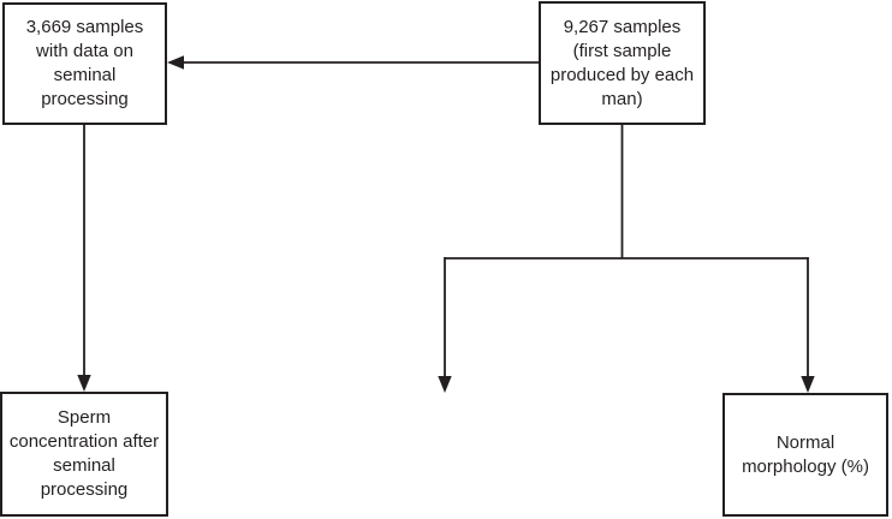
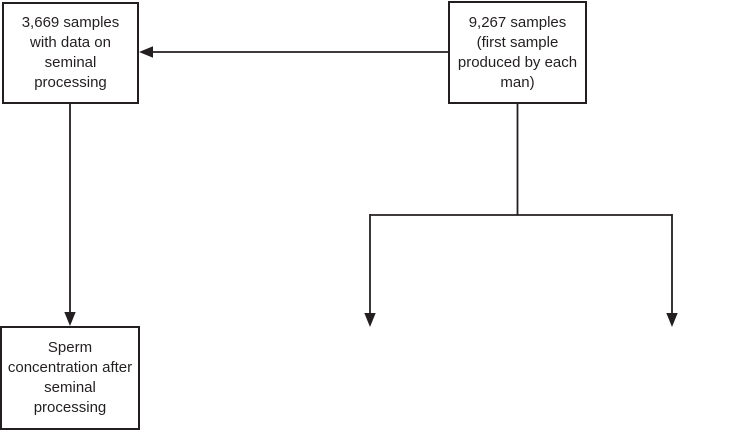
  3,669 samples
  with data on
  seminal
  processing
  9,267 samples
  (first sample
  produced by each
  man)
  Sperm
  concentration after
  seminal
  processing
- Normal
- morphology (%)
